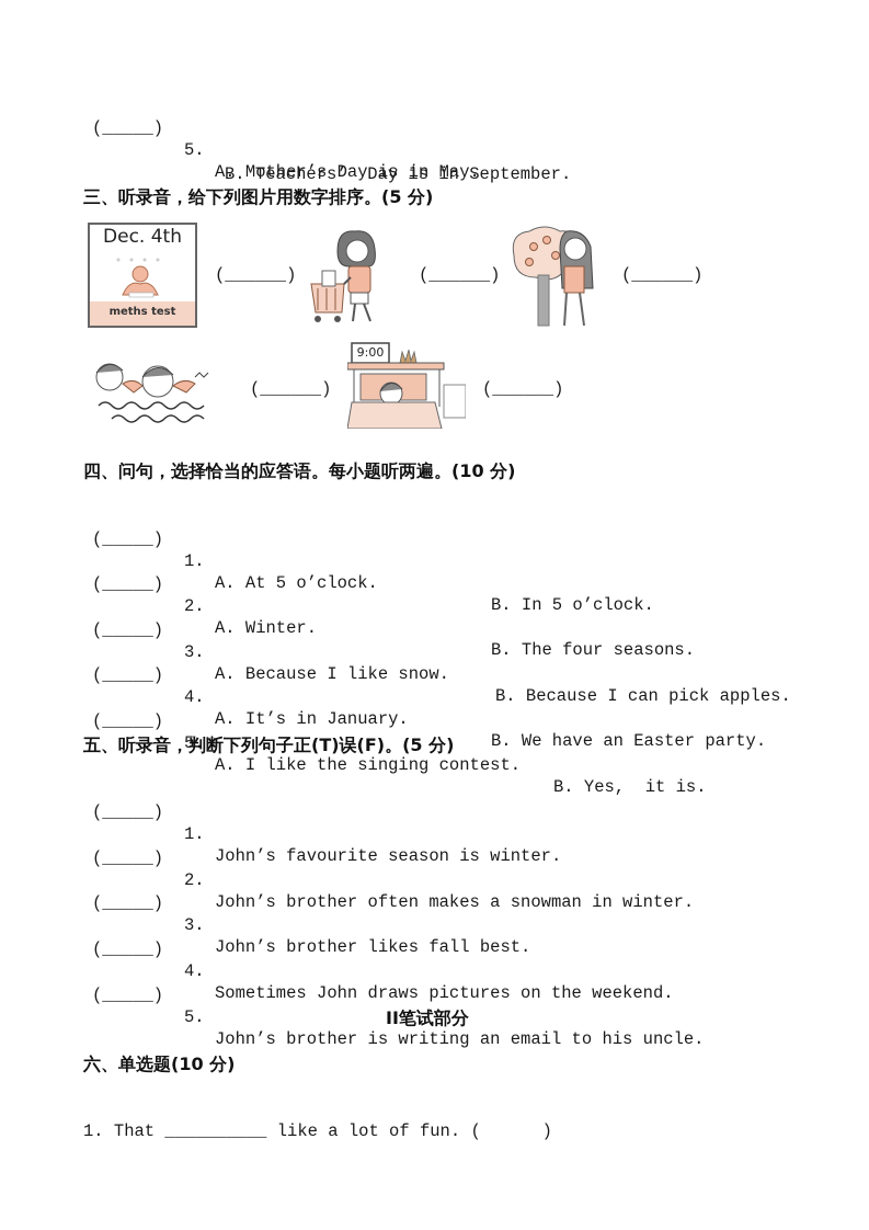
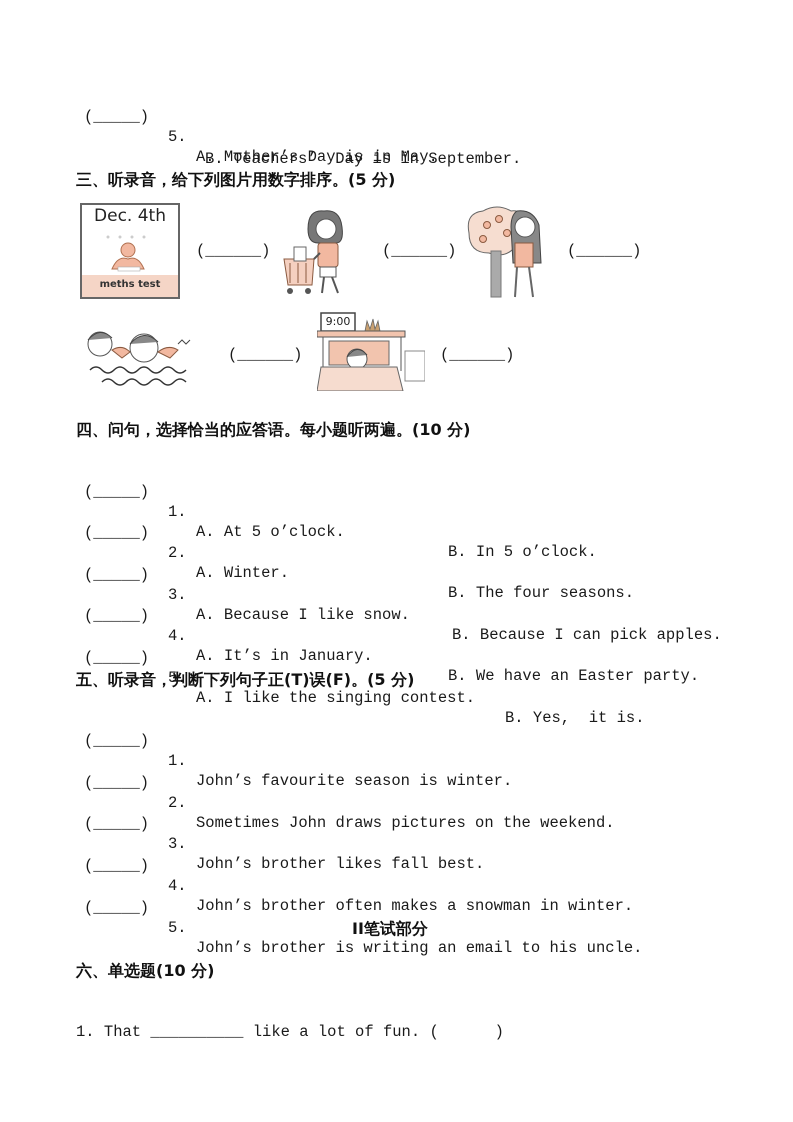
  (_____)
  5.
  A. Mother’s Day is in May.
  B. Teachers’ Day is in September.
  三、听录音，给下列图片用数字排序。(5 分)
  Dec. 4th
  meths test
  (______)
  (______)
  (______)
  (______)
  9:00
  (______)
  四、问句，选择恰当的应答语。每小题听两遍。(10 分)
  (_____)
  1.
  A. At 5 o’clock.
  B. In 5 o’clock.
  (_____)
  2.
  A. Winter.
  B. The four seasons.
  (_____)
  3.
  A. Because I like snow.
  B. Because I can pick apples.
  (_____)
  4.
  A. It’s in January.
  B. We have an Easter party.
  (_____)
  5.
  A. I like the singing contest.
  B. Yes, it is.
  五、听录音，判断下列句子正(T)误(F)。(5 分)
  (_____)
  1.
  John’s favourite season is winter.
  (_____)
  2.
- John’s brother often makes a snowman in winter.
+ Sometimes John draws pictures on the weekend.
  (_____)
  3.
  John’s brother likes fall best.
  (_____)
  4.
- Sometimes John draws pictures on the weekend.
+ John’s brother often makes a snowman in winter.
  (_____)
  5.
  John’s brother is writing an email to his uncle.
  II笔试部分
  六、单选题(10 分)
  1. That __________ like a lot of fun. ( )
